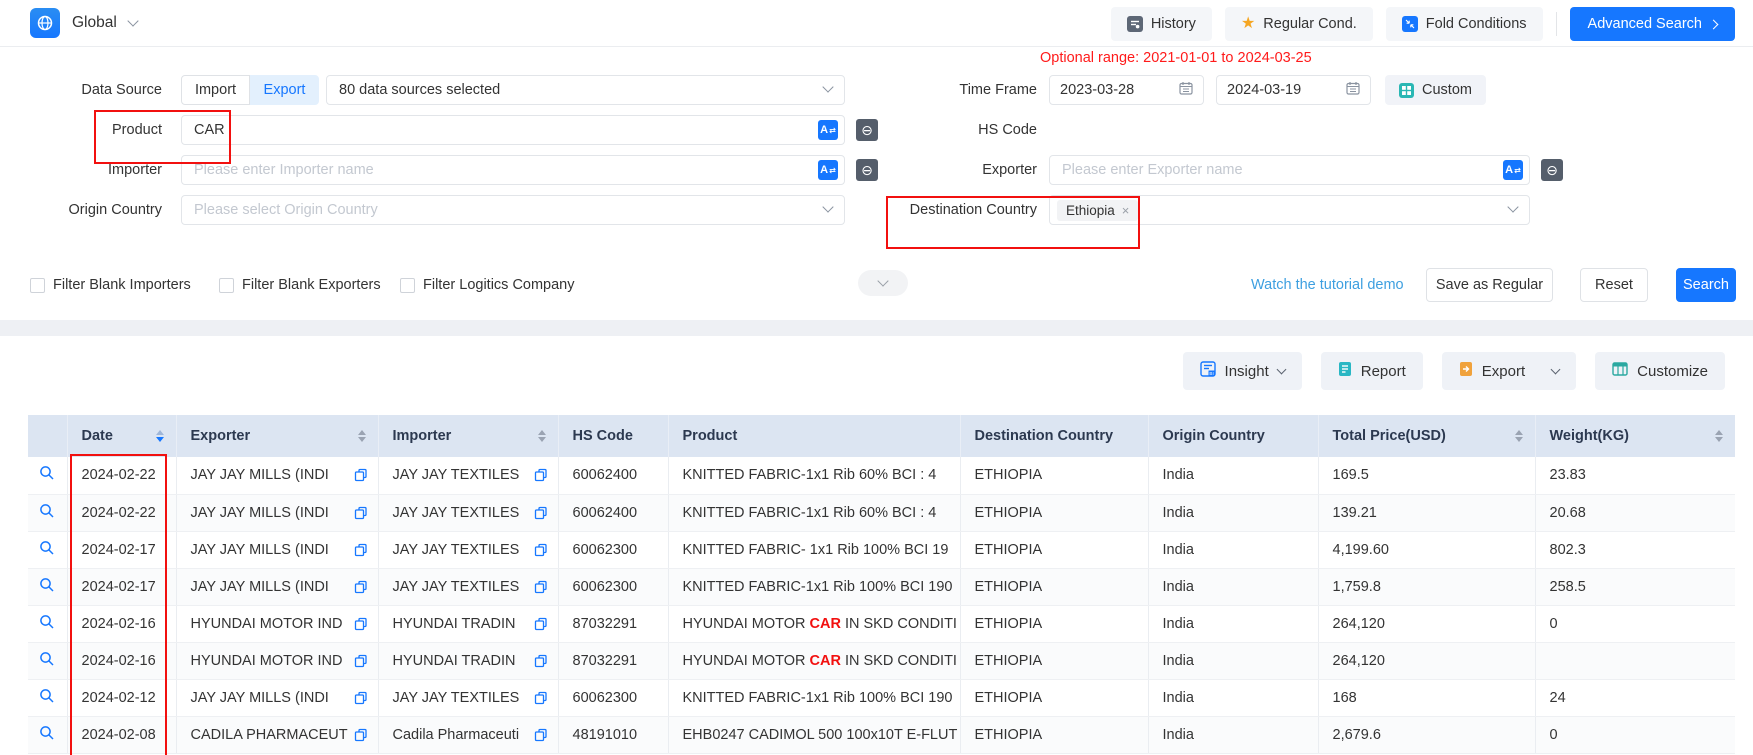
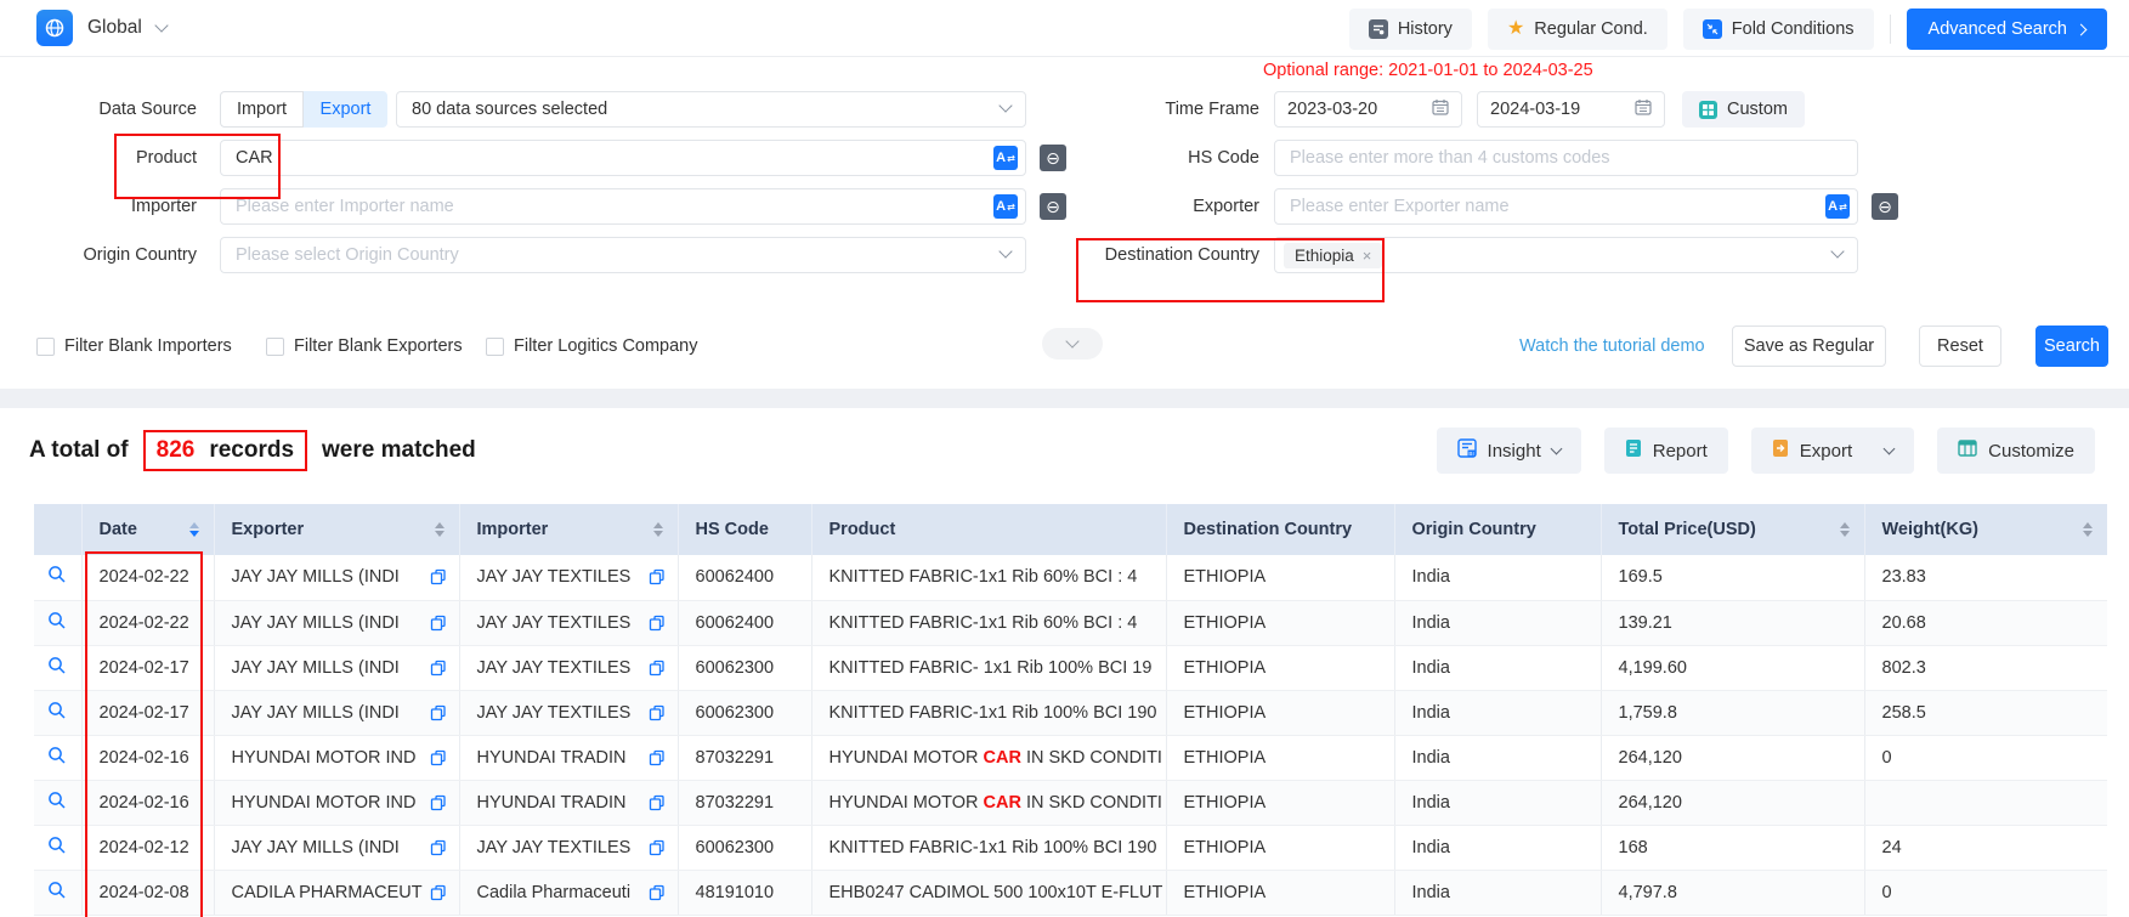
  Global
  History
  ★
  Regular Cond.
  Fold Conditions
  Advanced Search
  Optional range: 2021-01-01 to 2024-03-25
  Data Source
  Import
  Export
  80 data sources selected
  Time Frame
- 2023-03-28
+ 2023-03-20
  2024-03-19
  Custom
  Product
  CAR
  A
  ⇄
  ⊖
  HS Code
+ Please enter more than 4 customs codes
  Importer
  Please enter Importer name
  A
  ⇄
  ⊖
  Exporter
  Please enter Exporter name
  A
  ⇄
  ⊖
  Origin Country
  Please select Origin Country
  Destination Country
  Ethiopia
  ×
  Filter Blank Importers
  Filter Blank Exporters
  Filter Logitics Company
  Watch the tutorial demo
  Save as Regular
  Reset
  Search
+ A total of
+ 826
+ records
+ were matched
  Insight
  Report
  Export
  Customize
  	Date	Exporter	Importer	HS Code	Product	Destination Country	Origin Country	Total Price(USD)	Weight(KG)
  	2024-02-22	JAY JAY MILLS (INDI	JAY JAY TEXTILES	60062400	KNITTED FABRIC-1x1 Rib 60% BCI : 4	ETHIOPIA	India	169.5	23.83
  	2024-02-22	JAY JAY MILLS (INDI	JAY JAY TEXTILES	60062400	KNITTED FABRIC-1x1 Rib 60% BCI : 4	ETHIOPIA	India	139.21	20.68
  	2024-02-17	JAY JAY MILLS (INDI	JAY JAY TEXTILES	60062300	KNITTED FABRIC- 1x1 Rib 100% BCI 19	ETHIOPIA	India	4,199.60	802.3
  	2024-02-17	JAY JAY MILLS (INDI	JAY JAY TEXTILES	60062300	KNITTED FABRIC-1x1 Rib 100% BCI 190	ETHIOPIA	India	1,759.8	258.5
  	2024-02-16	HYUNDAI MOTOR IND	HYUNDAI TRADIN	87032291	HYUNDAI MOTOR CAR IN SKD CONDITI	ETHIOPIA	India	264,120	0
  	2024-02-16	HYUNDAI MOTOR IND	HYUNDAI TRADIN	87032291	HYUNDAI MOTOR CAR IN SKD CONDITI	ETHIOPIA	India	264,120
  	2024-02-12	JAY JAY MILLS (INDI	JAY JAY TEXTILES	60062300	KNITTED FABRIC-1x1 Rib 100% BCI 190	ETHIOPIA	India	168	24
- 	2024-02-08	CADILA PHARMACEUT	Cadila Pharmaceuti	48191010	EHB0247 CADIMOL 500 100x10T E-FLUT	ETHIOPIA	India	2,679.6	0
+ 	2024-02-08	CADILA PHARMACEUT	Cadila Pharmaceuti	48191010	EHB0247 CADIMOL 500 100x10T E-FLUT	ETHIOPIA	India	4,797.8	0
